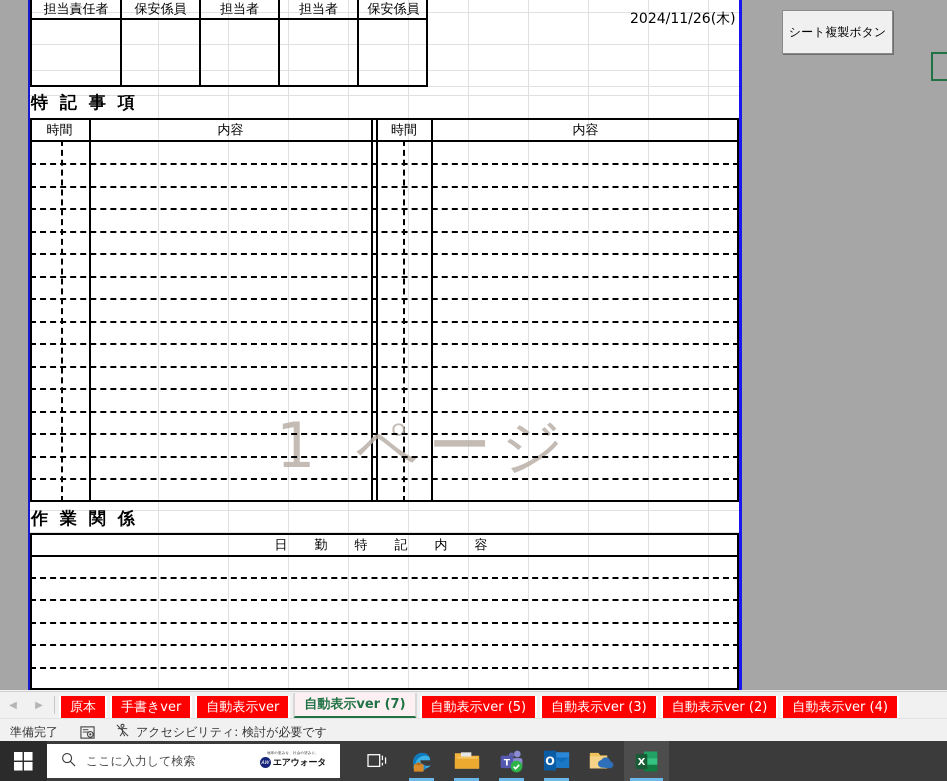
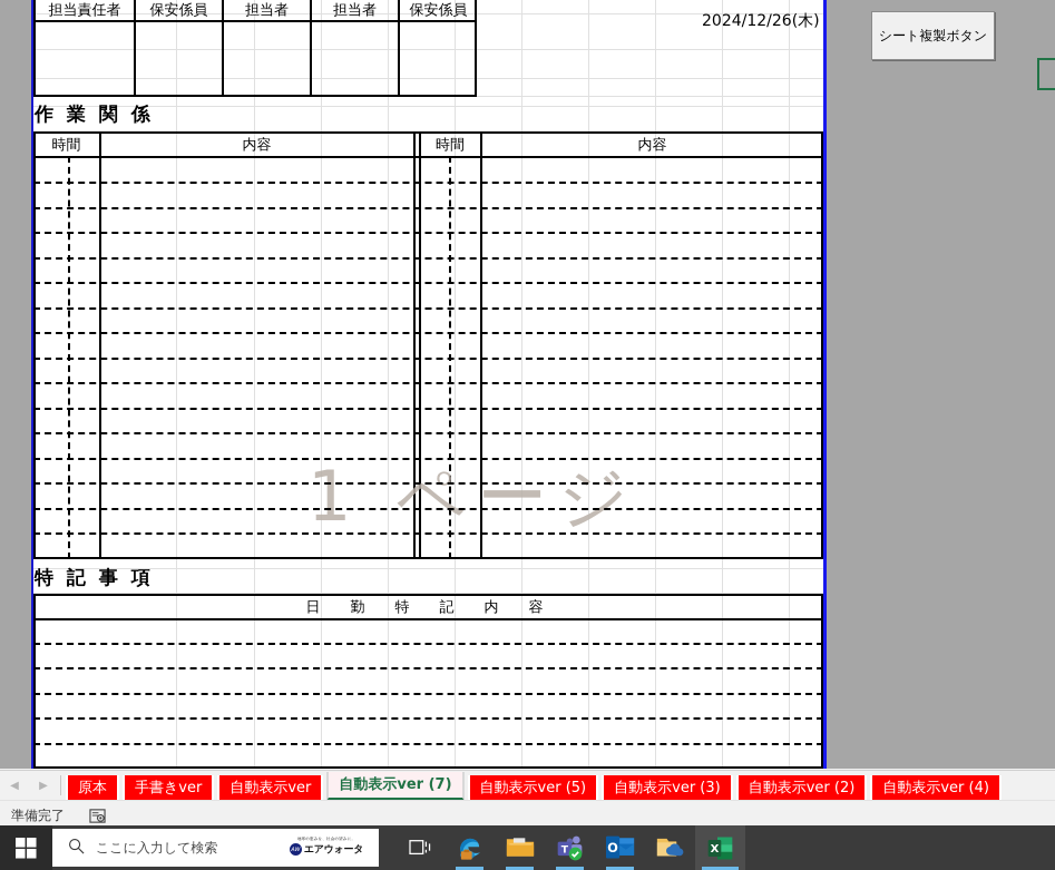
  担当責任者
  保安係員
  担当者
  担当者
  保安係員
- 2024/11/26(木)
+ 2024/12/26(木)
- 特 記 事 項
+ 作 業 関 係
  時間
  内容
  時間
  内容
  1 ページ
- 作 業 関 係
+ 特 記 事 項
  日 勤 特 記 内 容
  シート複製ボタン
  ◀
  ▶
  原本
  手書きver
  自動表示ver
  自動表示ver (7)
  自動表示ver (5)
  自動表示ver (3)
  自動表示ver (2)
  自動表示ver (4)
  準備完了
- アクセシビリティ: 検討が必要です
  ここに入力して検索
  エアウォータ
  T
  O
  X
